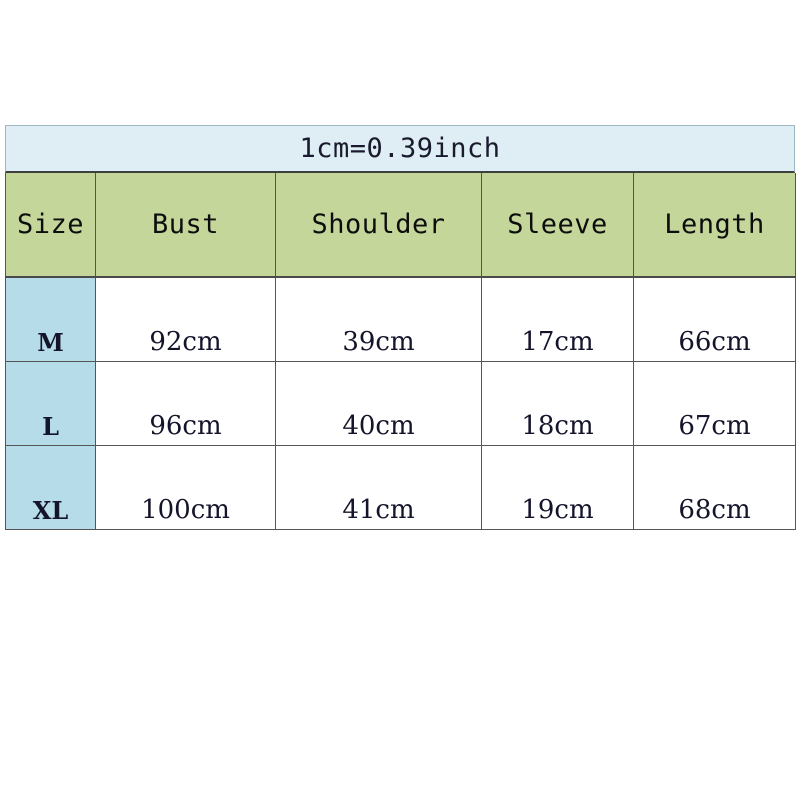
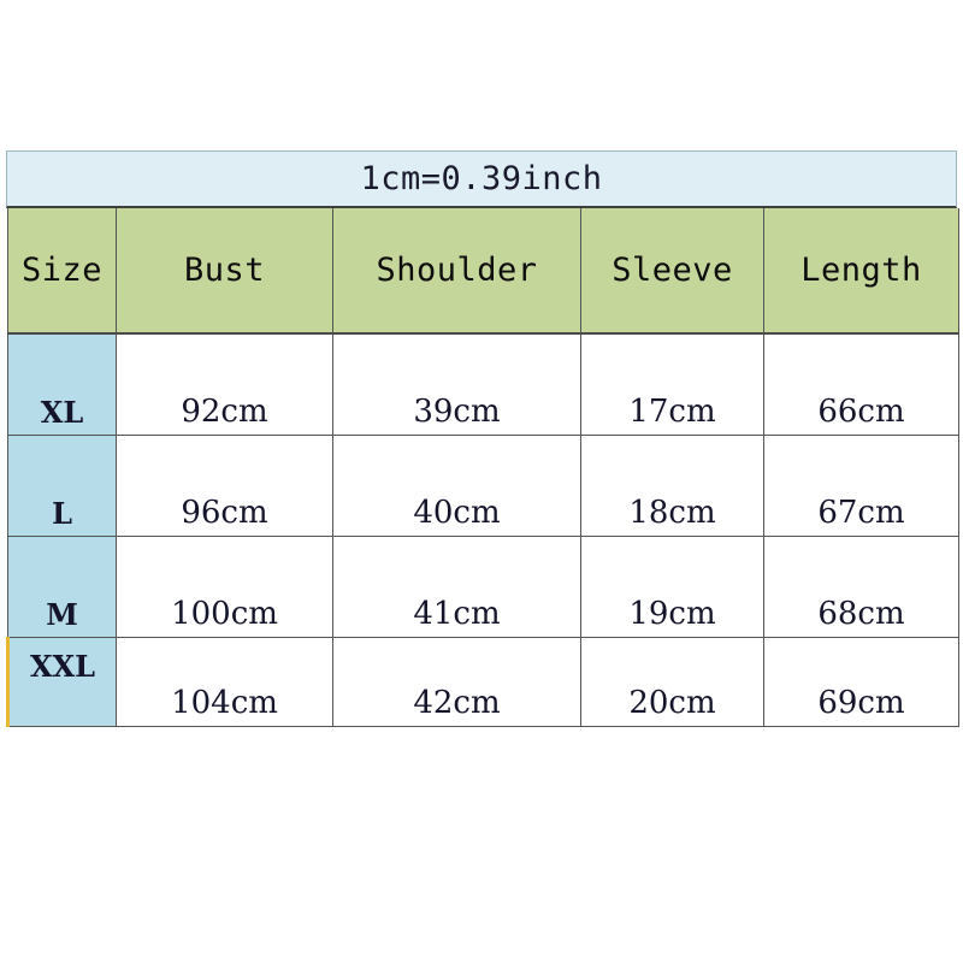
  1cm=0.39inch
  Size	Bust	Shoulder	Sleeve	Length
- M	92cm	39cm	17cm	66cm
+ XL	92cm	39cm	17cm	66cm
  L	96cm	40cm	18cm	67cm
- XL	100cm	41cm	19cm	68cm
+ M	100cm	41cm	19cm	68cm
+ XXL	104cm	42cm	20cm	69cm
